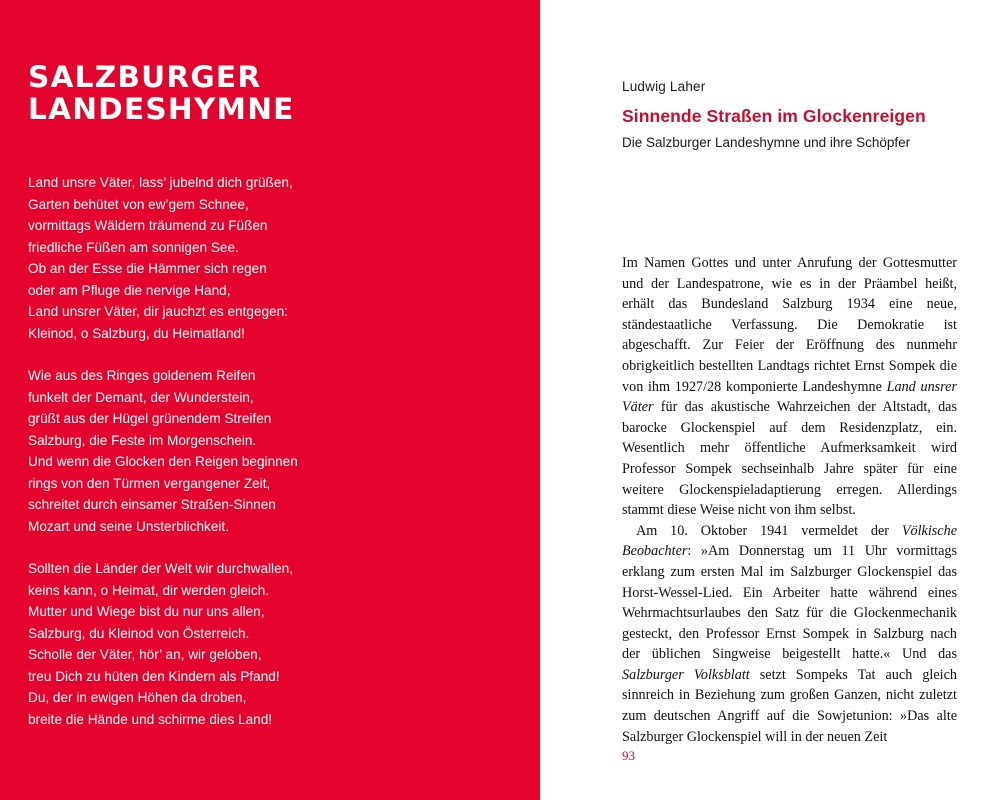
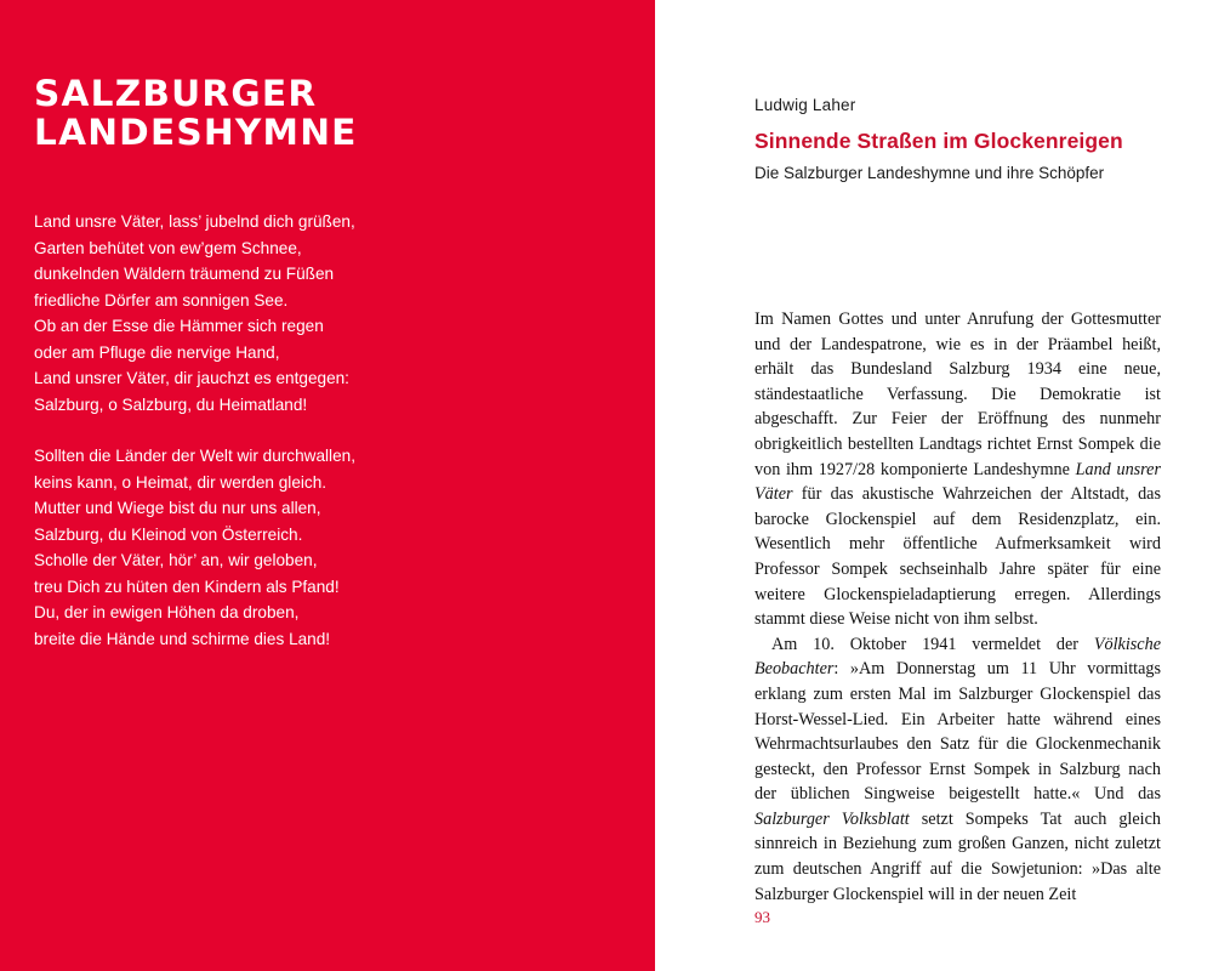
  SALZBURGER LANDESHYMNE
  Land unsre Väter, lass’ jubelnd dich grüßen,
  Garten behütet von ew’gem Schnee,
- vormittags Wäldern träumend zu Füßen
+ dunkelnden Wäldern träumend zu Füßen
- friedliche Füßen am sonnigen See.
+ friedliche Dörfer am sonnigen See.
  Ob an der Esse die Hämmer sich regen
  oder am Pfluge die nervige Hand,
  Land unsrer Väter, dir jauchzt es entgegen:
- Kleinod, o Salzburg, du Heimatland!
+ Salzburg, o Salzburg, du Heimatland!
- Wie aus des Ringes goldenem Reifen
- funkelt der Demant, der Wunderstein,
- grüßt aus der Hügel grünendem Streifen
- Salzburg, die Feste im Morgenschein.
- Und wenn die Glocken den Reigen beginnen
- rings von den Türmen vergangener Zeit,
- schreitet durch einsamer Straßen-Sinnen
- Mozart und seine Unsterblichkeit.
  Sollten die Länder der Welt wir durchwallen,
  keins kann, o Heimat, dir werden gleich.
  Mutter und Wiege bist du nur uns allen,
  Salzburg, du Kleinod von Österreich.
  Scholle der Väter, hör’ an, wir geloben,
  treu Dich zu hüten den Kindern als Pfand!
  Du, der in ewigen Höhen da droben,
  breite die Hände und schirme dies Land!
  Ludwig Laher
  Sinnende Straßen im Glockenreigen
  Die Salzburger Landeshymne und ihre Schöpfer
  Im Namen Gottes und unter Anrufung der Gottesmutter und der Landespatrone, wie es in der Präambel heißt, erhält das Bundesland Salzburg 1934 eine neue, ständestaatliche Verfassung. Die Demokratie ist abgeschafft. Zur Feier der Eröffnung des nunmehr obrigkeitlich bestellten Landtags richtet Ernst Sompek die von ihm 1927/28 komponierte Landeshymne Land unsrer Väter für das akustische Wahrzeichen der Altstadt, das barocke Glockenspiel auf dem Residenzplatz, ein. Wesentlich mehr öffentliche Aufmerksamkeit wird Professor Sompek sechseinhalb Jahre später für eine weitere Glockenspieladaptierung erregen. Allerdings stammt diese Weise nicht von ihm selbst.
  Am 10. Oktober 1941 vermeldet der Völkische Beobachter: »Am Donnerstag um 11 Uhr vormittags erklang zum ersten Mal im Salzburger Glockenspiel das Horst-Wessel-Lied. Ein Arbeiter hatte während eines Wehrmachtsurlaubes den Satz für die Glockenmechanik gesteckt, den Professor Ernst Sompek in Salzburg nach der üblichen Singweise beigestellt hatte.« Und das Salzburger Volksblatt setzt Sompeks Tat auch gleich sinnreich in Beziehung zum großen Ganzen, nicht zuletzt zum deutschen Angriff auf die Sowjetunion: »Das alte Salzburger Glockenspiel will in der neuen Zeit
  93
